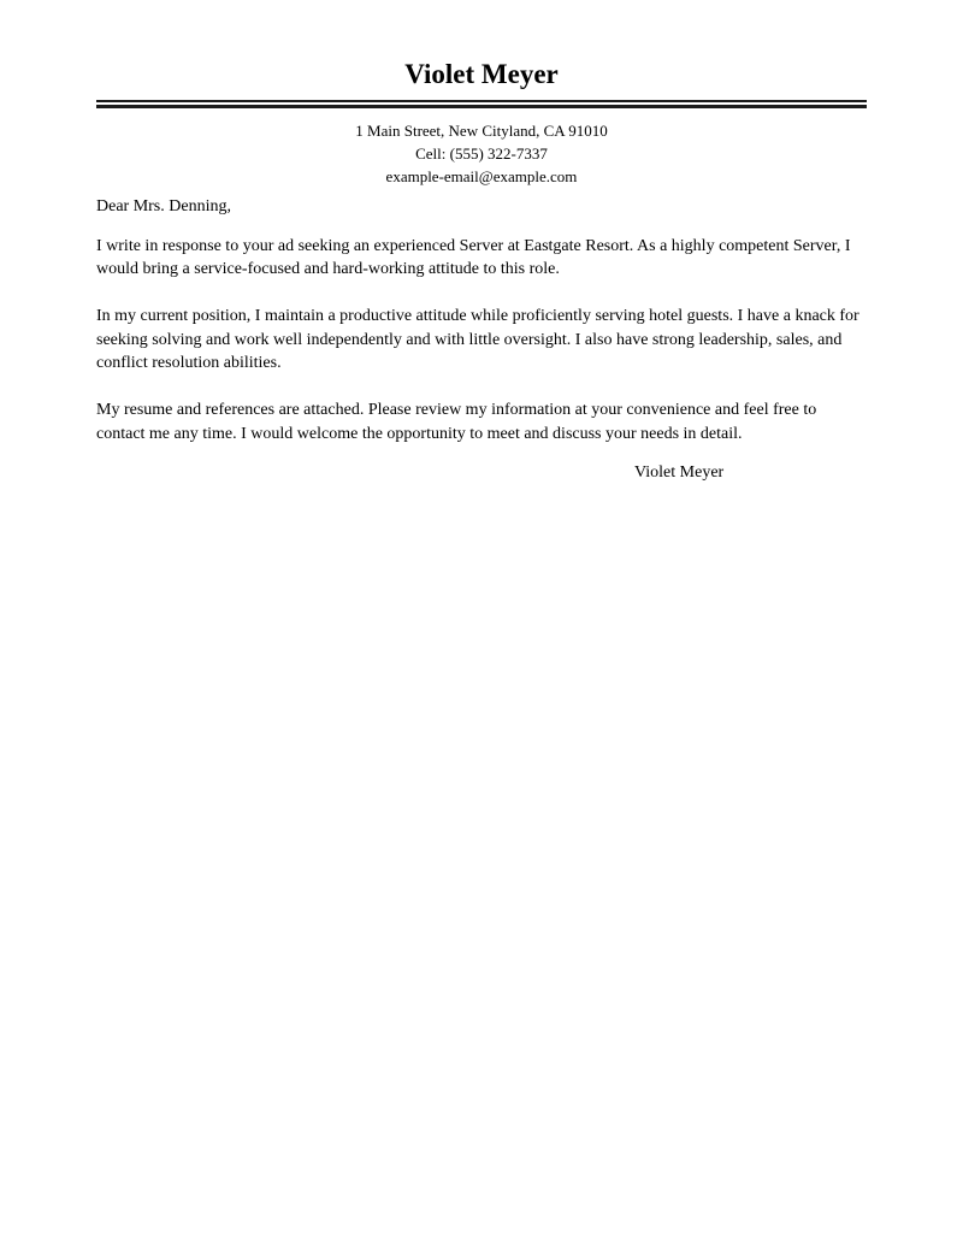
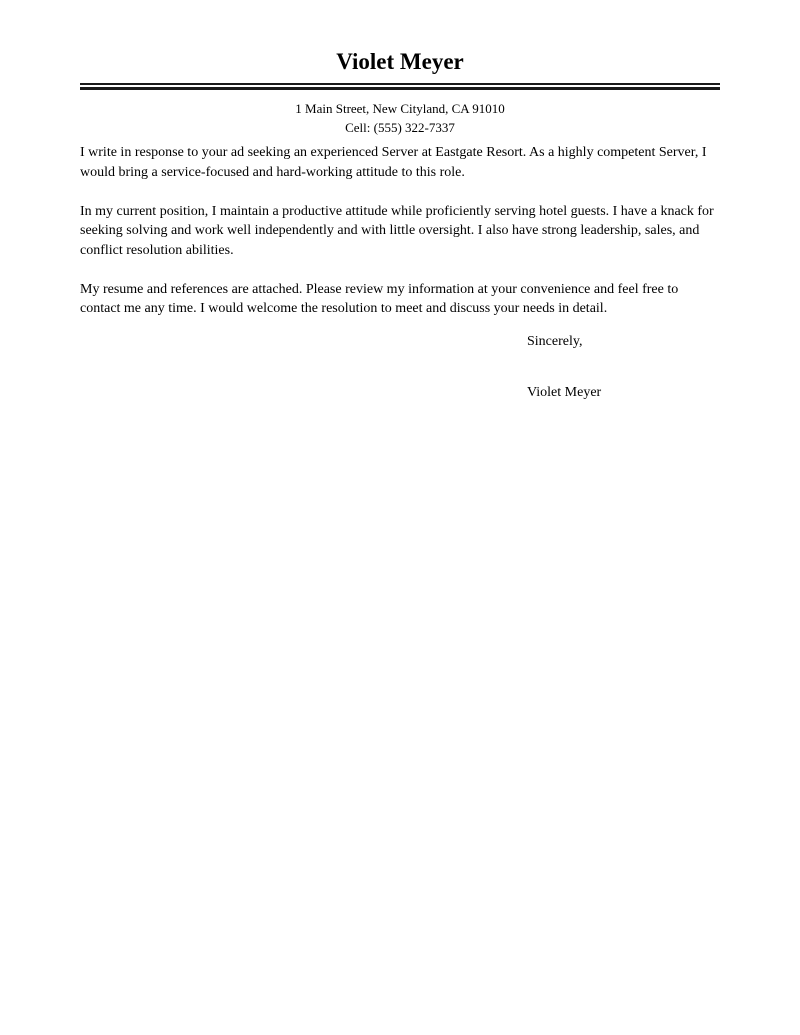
  Violet Meyer
  1 Main Street, New Cityland, CA 91010
  Cell: (555) 322-7337
- example-email@example.com
- Dear Mrs. Denning,
  I write in response to your ad seeking an experienced Server at Eastgate Resort. As a highly competent Server, I would bring a service-focused and hard-working attitude to this role.
  In my current position, I maintain a productive attitude while proficiently serving hotel guests. I have a knack for seeking solving and work well independently and with little oversight. I also have strong leadership, sales, and conflict resolution abilities.
- My resume and references are attached. Please review my information at your convenience and feel free to contact me any time. I would welcome the opportunity to meet and discuss your needs in detail.
+ My resume and references are attached. Please review my information at your convenience and feel free to contact me any time. I would welcome the resolution to meet and discuss your needs in detail.
+ Sincerely,
  Violet Meyer
